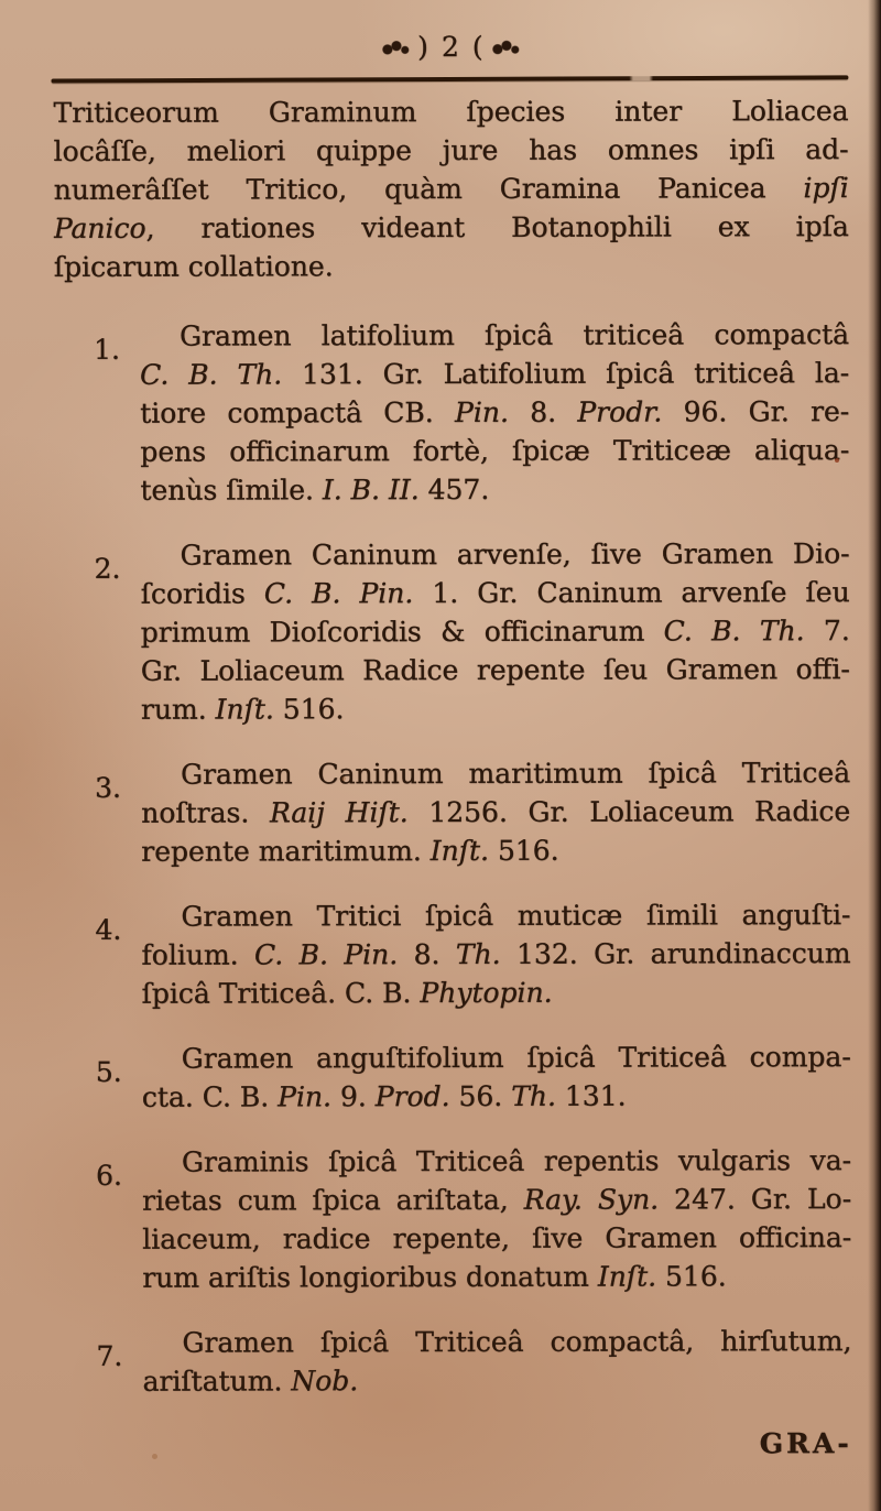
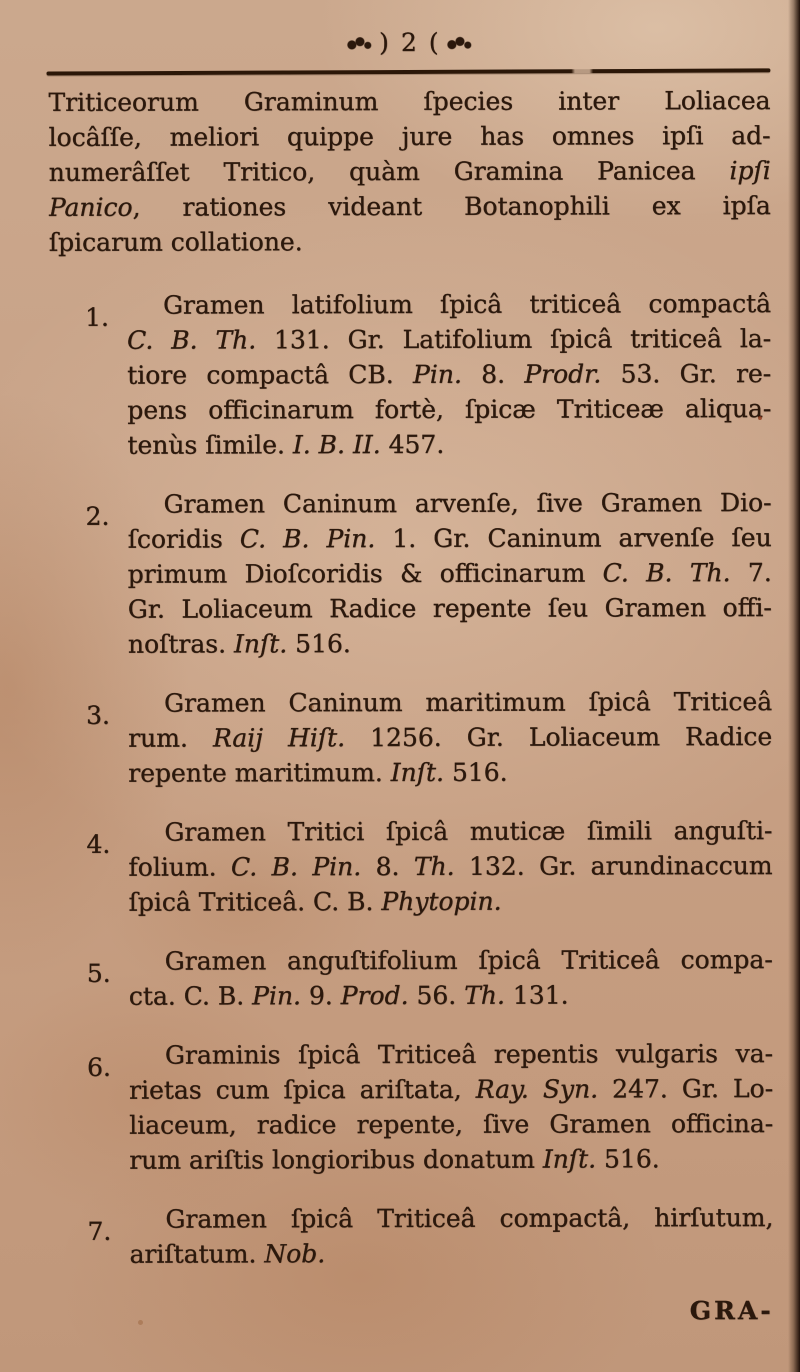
  ) 2 (
  Triticeorum Graminum ſpecies inter Loliacea
  locâſſe, meliori quippe jure has omnes ipſi ad-
  numerâſſet Tritico, quàm Gramina Panicea ipſi
  Panico, rationes videant Botanophili ex ipſa
  ſpicarum collatione.
  1.
  Gramen latifolium ſpicâ triticeâ compactâ
  C. B. Th. 131. Gr. Latifolium ſpicâ triticeâ la-
- tiore compactâ CB. Pin. 8. Prodr. 96. Gr. re-
+ tiore compactâ CB. Pin. 8. Prodr. 53. Gr. re-
  pens officinarum fortè, ſpicæ Triticeæ aliqua-
  tenùs ſimile. I. B. II. 457.
  2.
  Gramen Caninum arvenſe, ſive Gramen Dio-
  ſcoridis C. B. Pin. 1. Gr. Caninum arvenſe ſeu
  primum Dioſcoridis & officinarum C. B. Th. 7.
  Gr. Loliaceum Radice repente ſeu Gramen offi-
- rum. Inſt. 516.
+ noſtras. Inſt. 516.
  3.
  Gramen Caninum maritimum ſpicâ Triticeâ
- noſtras. Raij Hiſt. 1256. Gr. Loliaceum Radice
+ rum. Raij Hiſt. 1256. Gr. Loliaceum Radice
  repente maritimum. Inſt. 516.
  4.
  Gramen Tritici ſpicâ muticæ ſimili anguſti-
  folium. C. B. Pin. 8. Th. 132. Gr. arundinaccum
  ſpicâ Triticeâ. C. B. Phytopin.
  5.
  Gramen anguſtifolium ſpicâ Triticeâ compa-
  cta. C. B. Pin. 9. Prod. 56. Th. 131.
  6.
  Graminis ſpicâ Triticeâ repentis vulgaris va-
  rietas cum ſpica ariſtata, Ray. Syn. 247. Gr. Lo-
  liaceum, radice repente, ſive Gramen officina-
  rum ariſtis longioribus donatum Inſt. 516.
  7.
  Gramen ſpicâ Triticeâ compactâ, hirſutum,
  ariſtatum. Nob.
  GRA-
